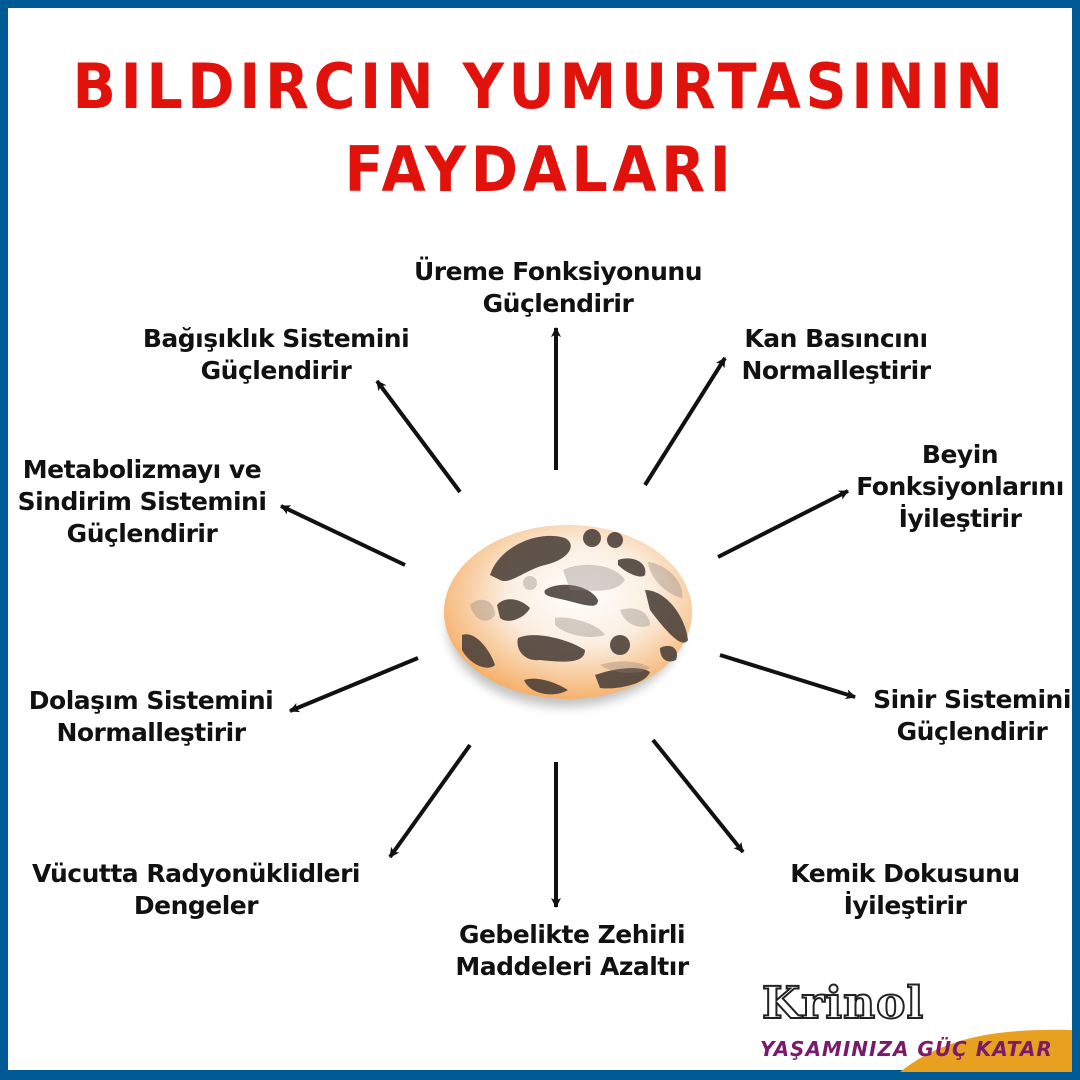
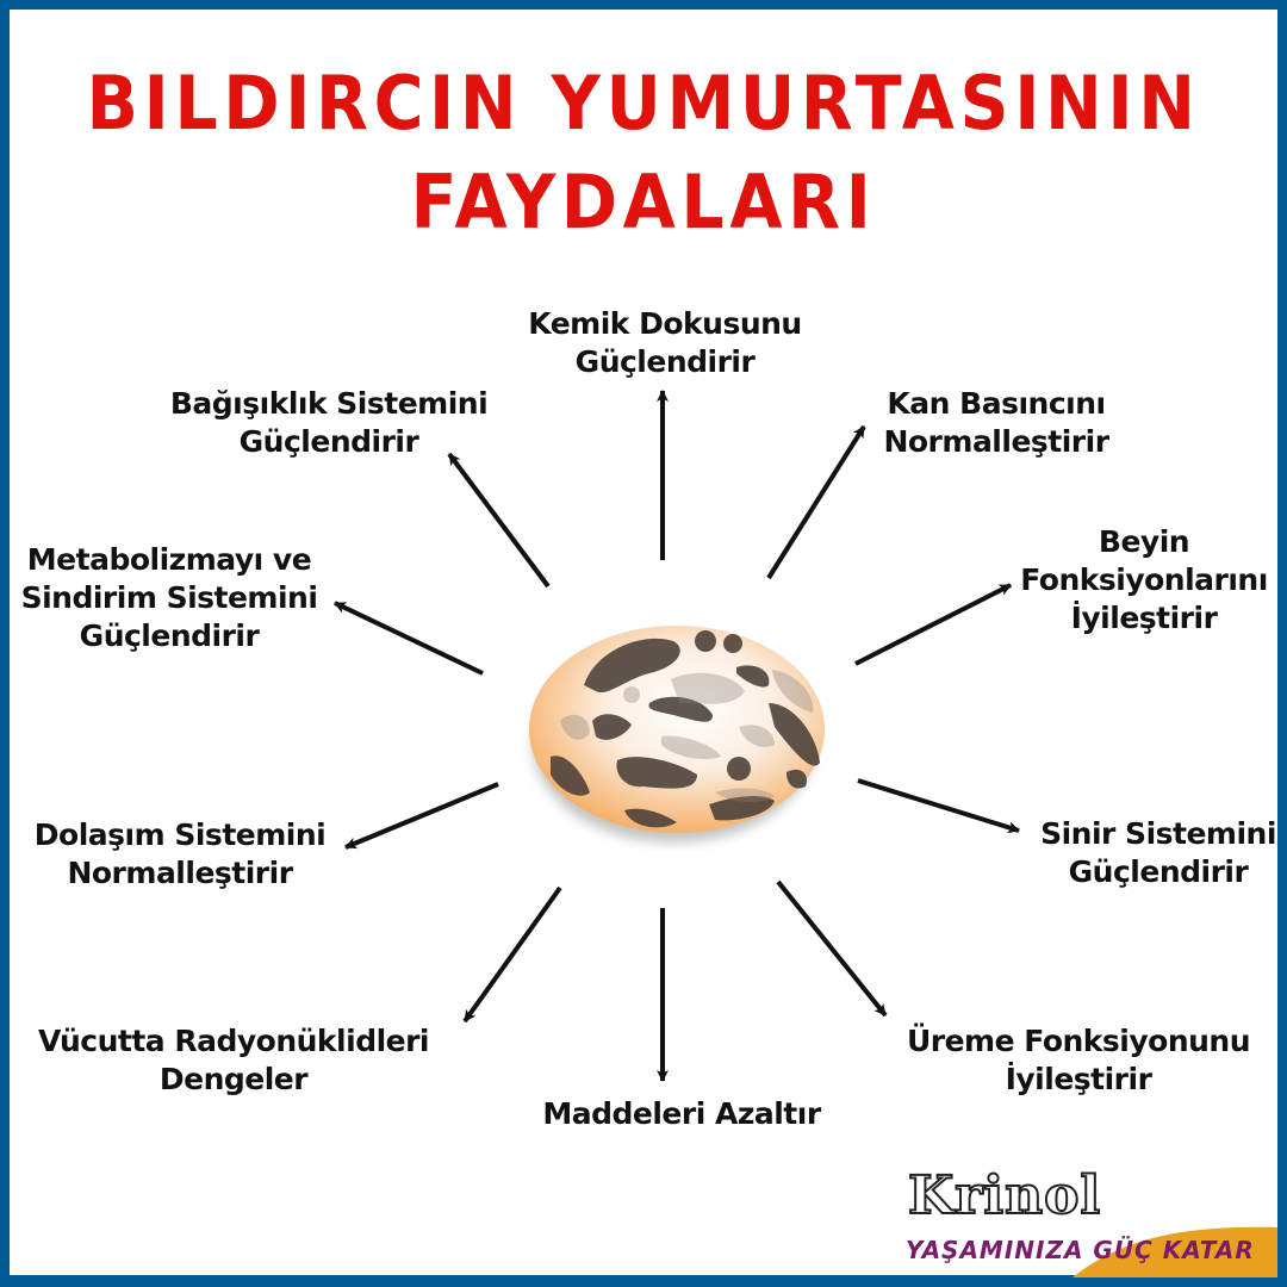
  BILDIRCIN YUMURTASININ
  FAYDALARI
- Üreme Fonksiyonunu
+ Kemik Dokusunu
  Güçlendirir
  Kan Basıncını
  Normalleştirir
  Beyin
  Fonksiyonlarını
  İyileştirir
  Sinir Sistemini
  Güçlendirir
- Kemik Dokusunu
+ Üreme Fonksiyonunu
  İyileştirir
- Gebelikte Zehirli
  Maddeleri Azaltır
  Vücutta Radyonüklidleri
  Dengeler
  Dolaşım Sistemini
  Normalleştirir
  Metabolizmayı ve
  Sindirim Sistemini
  Güçlendirir
  Bağışıklık Sistemini
  Güçlendirir
  Krinol
  YAŞAMINIZA GÜÇ KATAR
